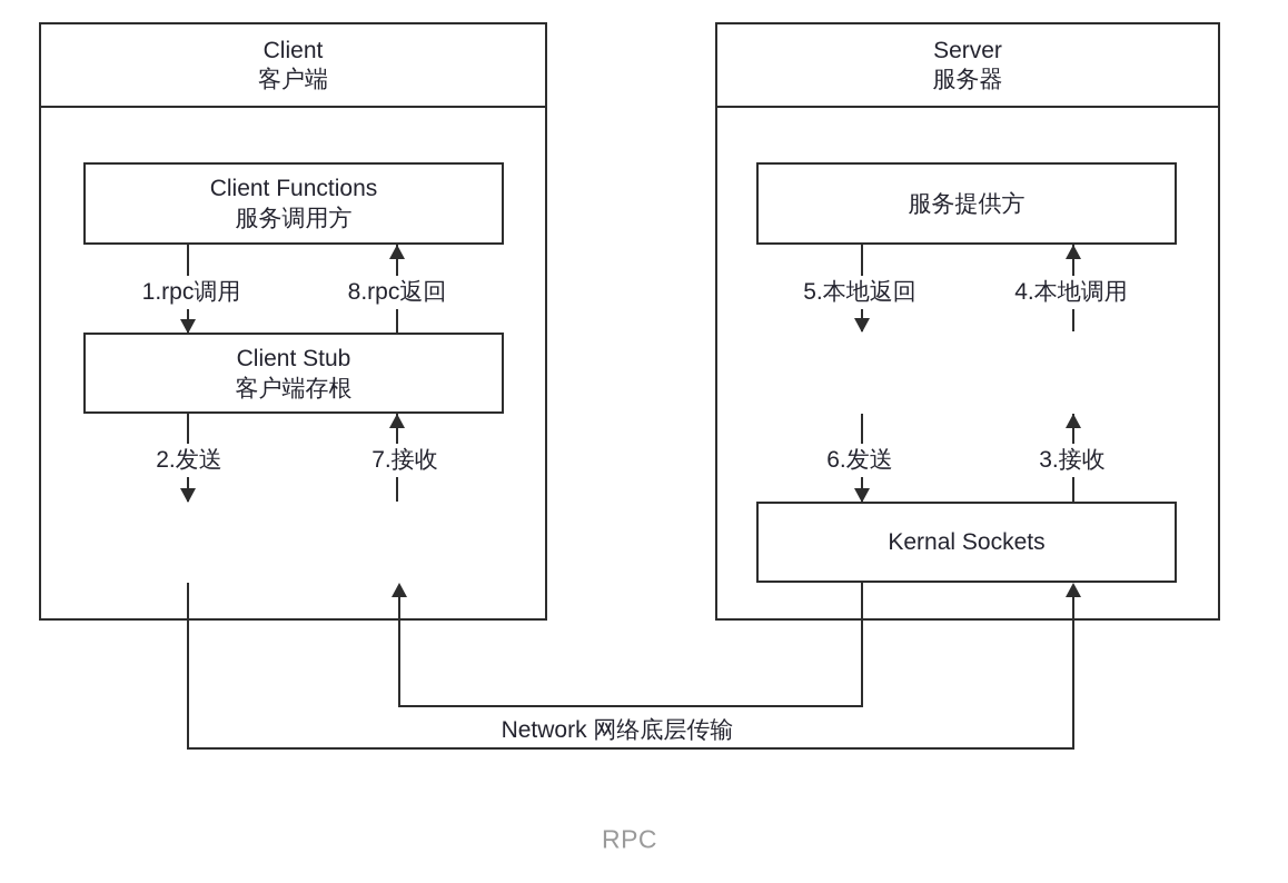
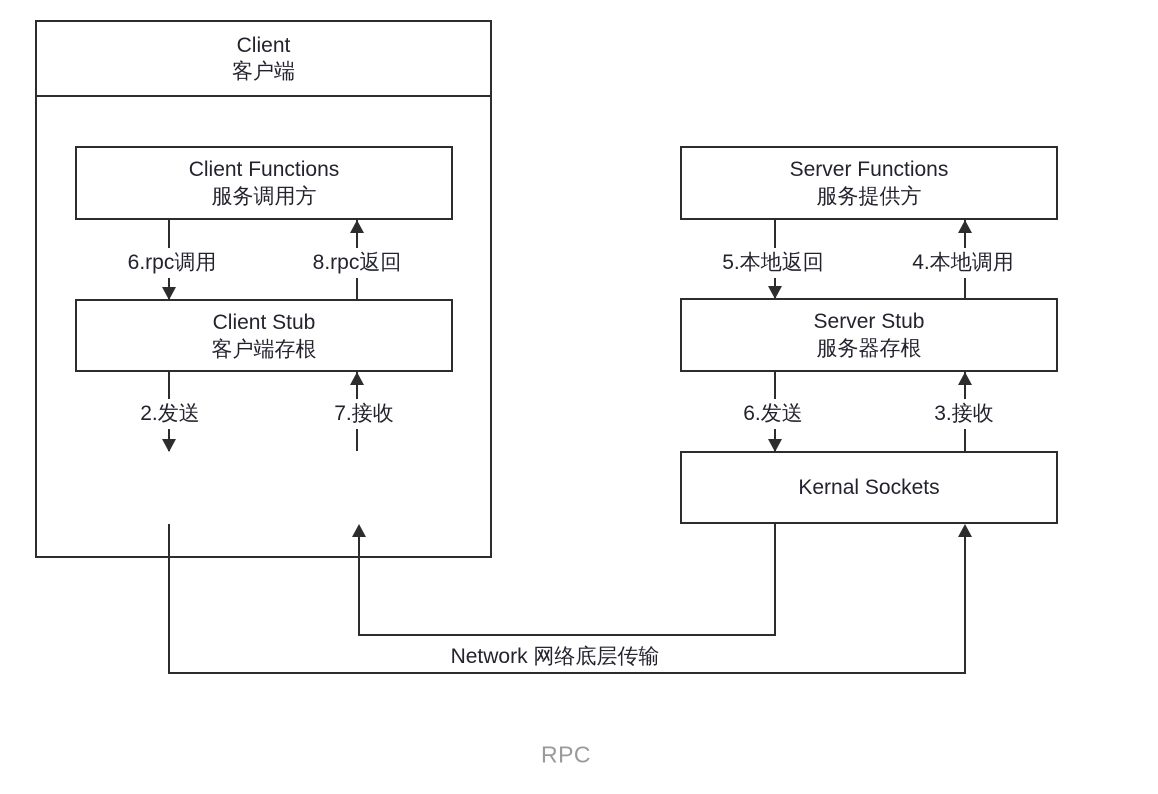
  Client
  客户端
- Server
- 服务器
  Client Functions
  服务调用方
  Client Stub
  客户端存根
+ Server Functions
  服务提供方
+ Server Stub
+ 服务器存根
  Kernal Sockets
- 1.rpc调用
+ 6.rpc调用
  8.rpc返回
  2.发送
  7.接收
  5.本地返回
  4.本地调用
  6.发送
  3.接收
  Network 网络底层传输
  RPC
